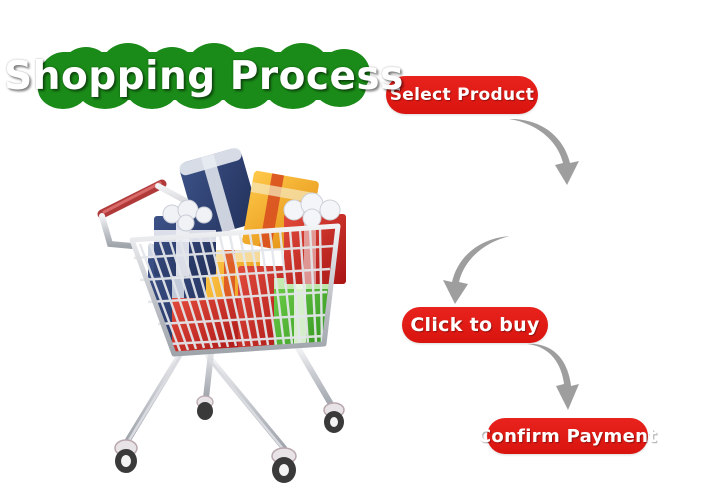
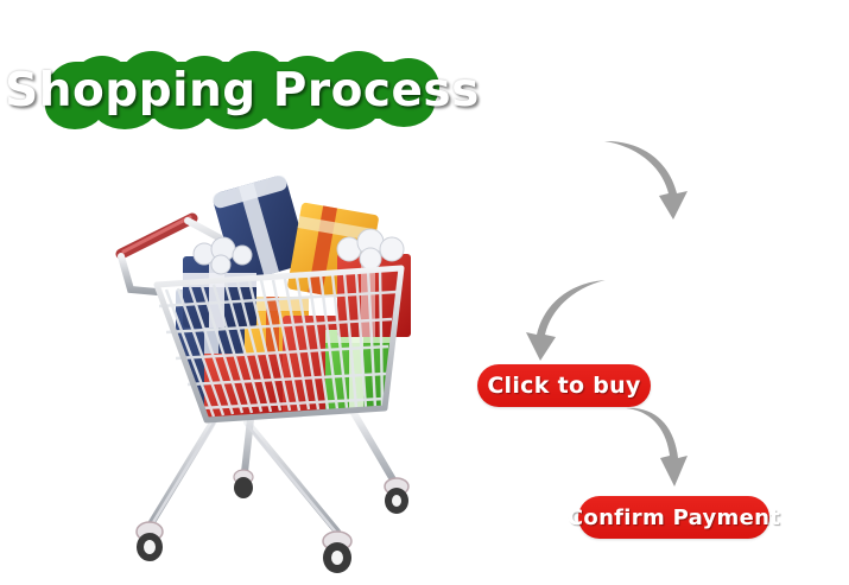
  Shopping Process
- Select Product
  Click to buy
  Confirm Payment
